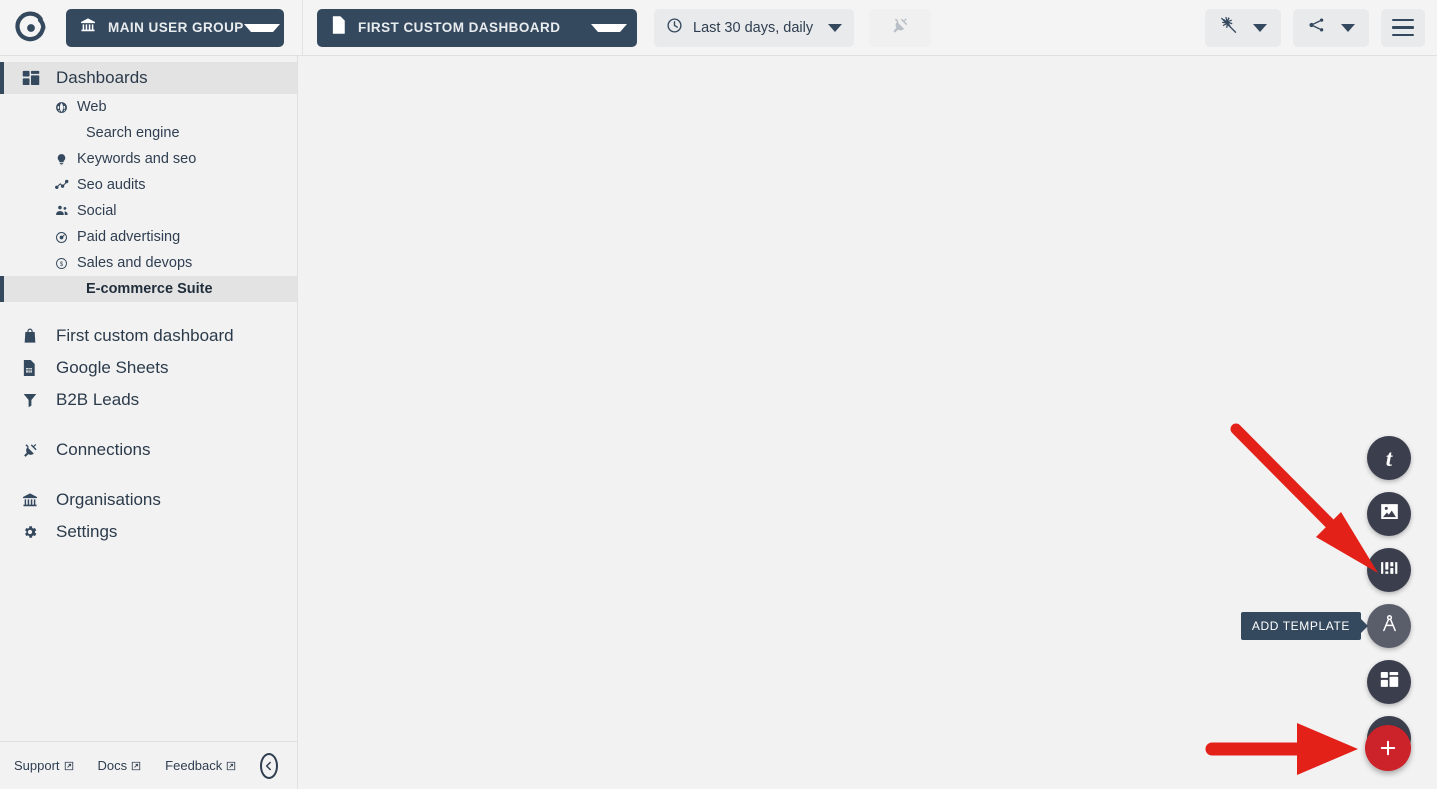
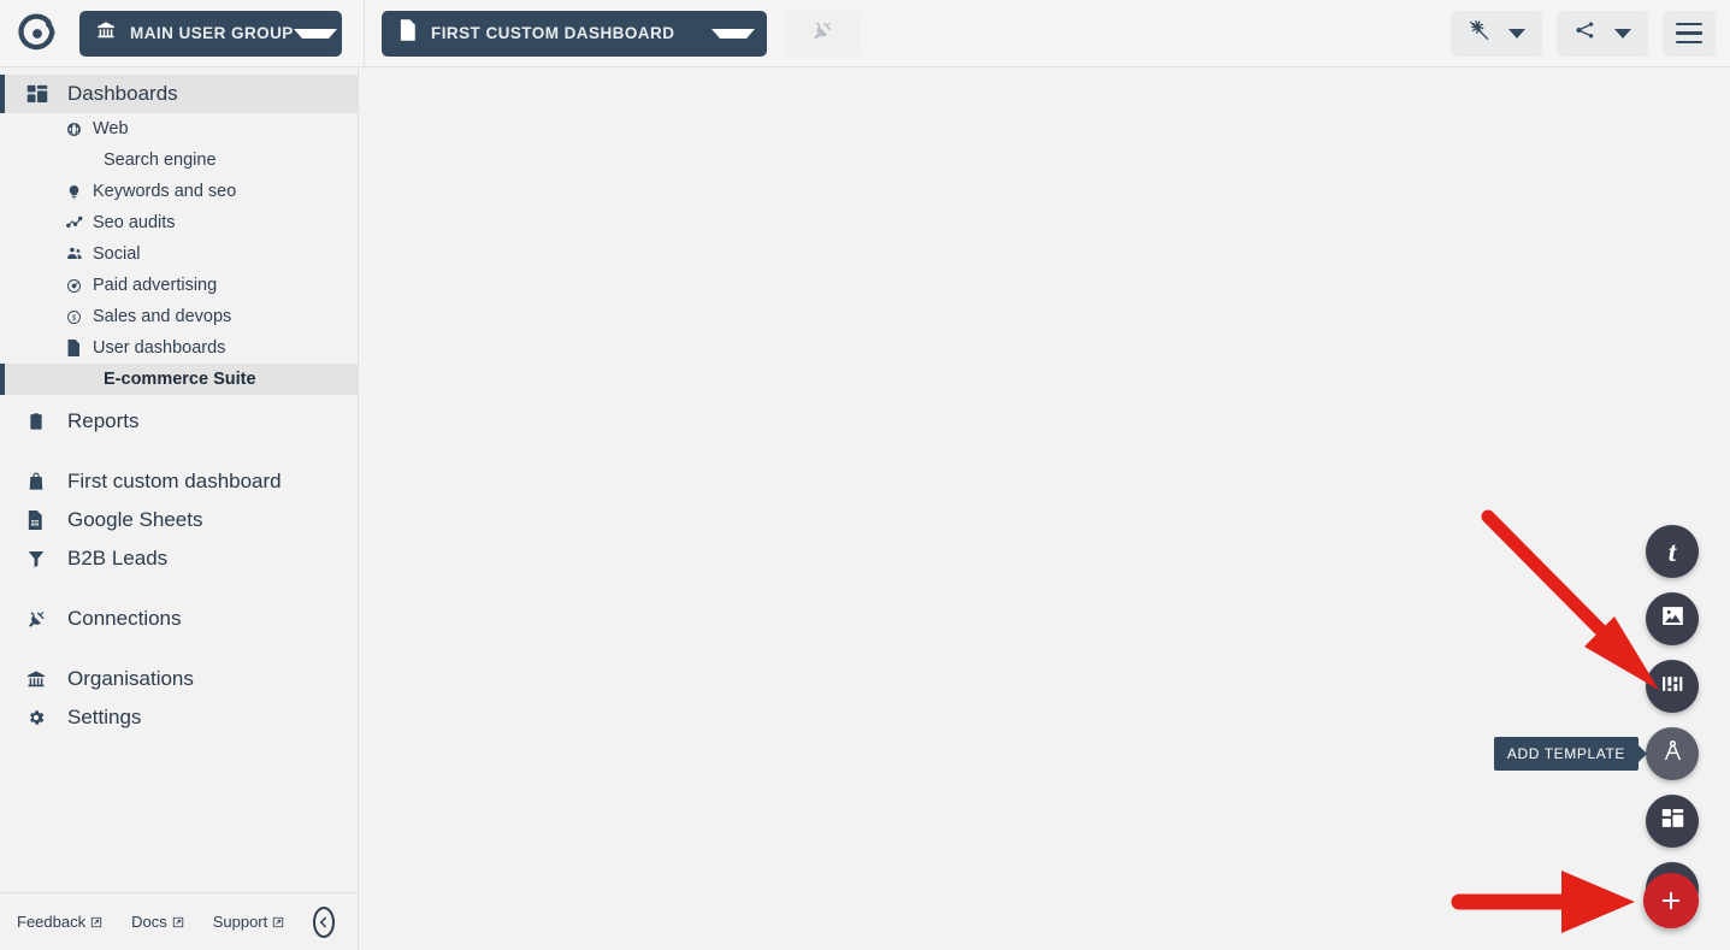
  MAIN USER GROUP
  FIRST CUSTOM DASHBOARD
- Last 30 days, daily
  Dashboards
  Web
  Search engine
  Keywords and seo
  Seo audits
  Social
  Paid advertising
  Sales and devops
+ User dashboards
  E-commerce Suite
+ Reports
  First custom dashboard
  Google Sheets
  B2B Leads
  Connections
  Organisations
  Settings
- Support
+ Feedback
  Docs
- Feedback
+ Support
  t
  ADD TEMPLATE
